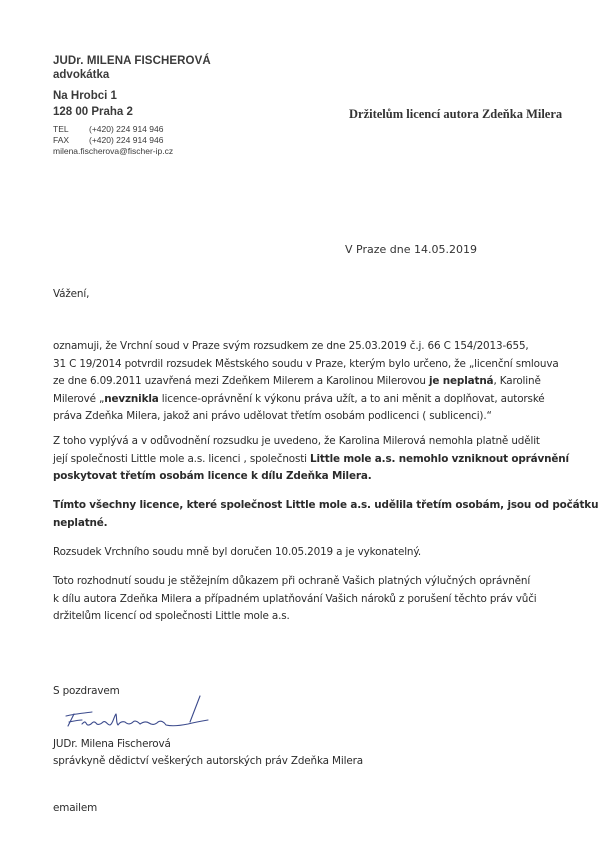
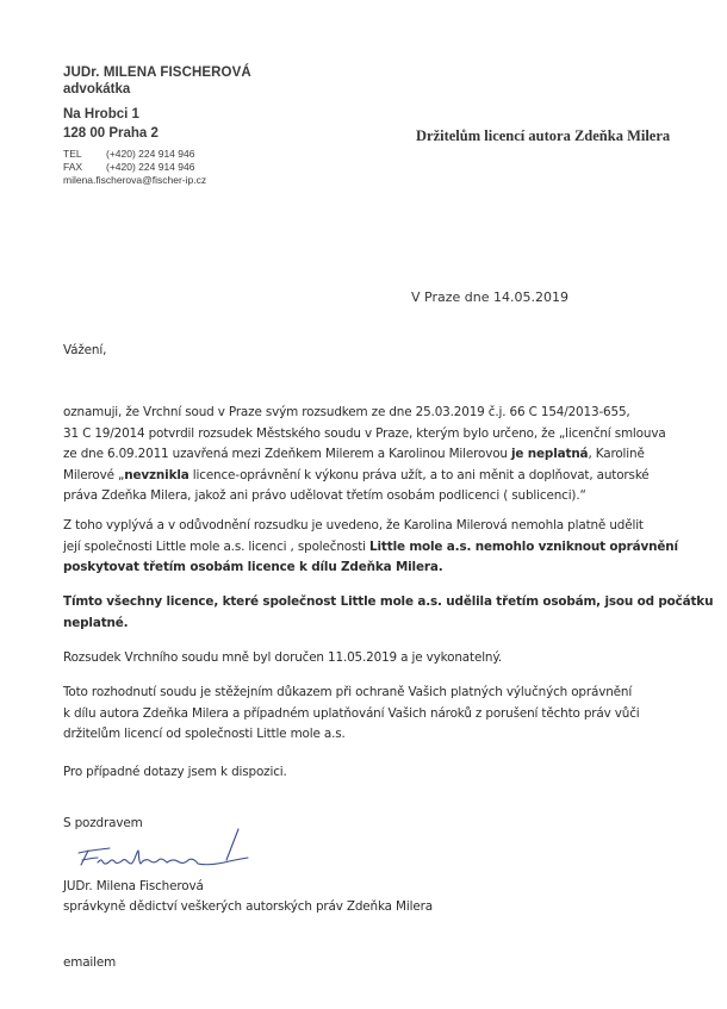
  JUDr. MILENA FISCHEROVÁ
  advokátka
  Na Hrobci 1
  128 00 Praha 2
  TEL
  (+420) 224 914 946
  FAX
  (+420) 224 914 946
  milena.fischerova@fischer-ip.cz
  Držitelům licencí autora Zdeňka Milera
  V Praze dne 14.05.2019
  Vážení,
  oznamuji, že Vrchní soud v Praze svým rozsudkem ze dne 25.03.2019 č.j. 66 C 154/2013-655,
  31 C 19/2014 potvrdil rozsudek Městského soudu v Praze, kterým bylo určeno, že „licenční smlouva
  ze dne 6.09.2011 uzavřená mezi Zdeňkem Milerem a Karolinou Milerovou je neplatná, Karolině
  Milerové „nevznikla licence-oprávnění k výkonu práva užít, a to ani měnit a doplňovat, autorské
  práva Zdeňka Milera, jakož ani právo udělovat třetím osobám podlicenci ( sublicenci).“
  Z toho vyplývá a v odůvodnění rozsudku je uvedeno, že Karolina Milerová nemohla platně udělit
  její společnosti Little mole a.s. licenci , společnosti Little mole a.s. nemohlo vzniknout oprávnění
  poskytovat třetím osobám licence k dílu Zdeňka Milera.
  Tímto všechny licence, které společnost Little mole a.s. udělila třetím osobám, jsou od počátku
  neplatné.
- Rozsudek Vrchního soudu mně byl doručen 10.05.2019 a je vykonatelný.
+ Rozsudek Vrchního soudu mně byl doručen 11.05.2019 a je vykonatelný.
  Toto rozhodnutí soudu je stěžejním důkazem při ochraně Vašich platných výlučných oprávnění
  k dílu autora Zdeňka Milera a případném uplatňování Vašich nároků z porušení těchto práv vůči
  držitelům licencí od společnosti Little mole a.s.
+ Pro případné dotazy jsem k dispozici.
  S pozdravem
  JUDr. Milena Fischerová
  správkyně dědictví veškerých autorských práv Zdeňka Milera
  emailem
